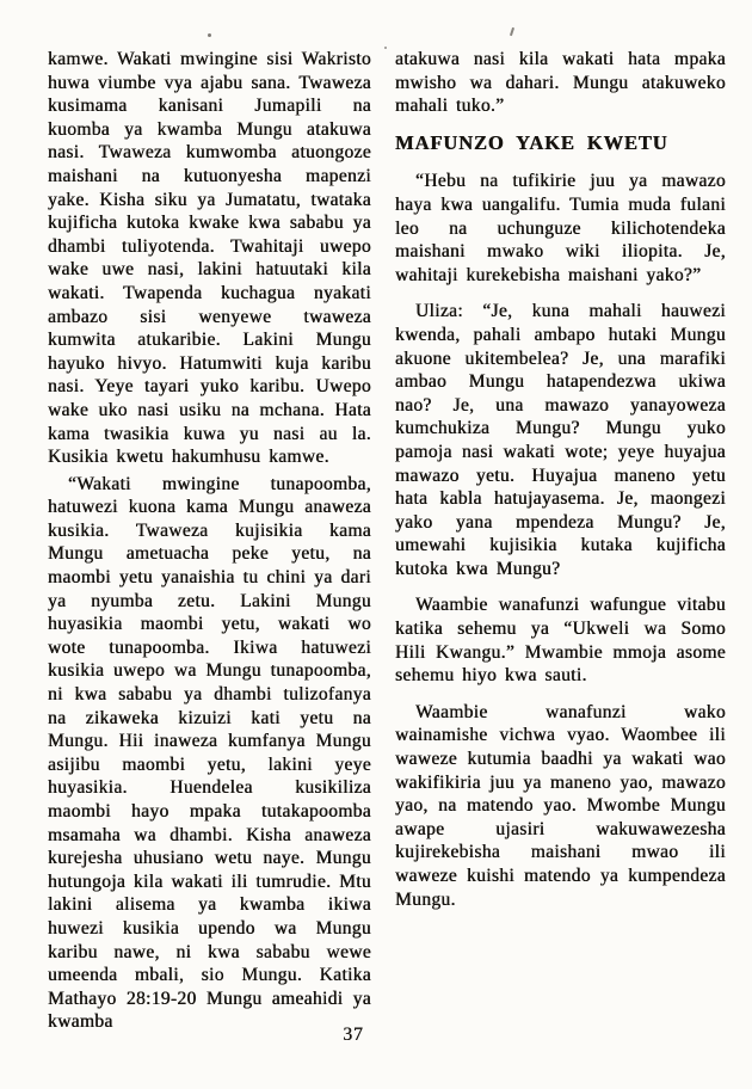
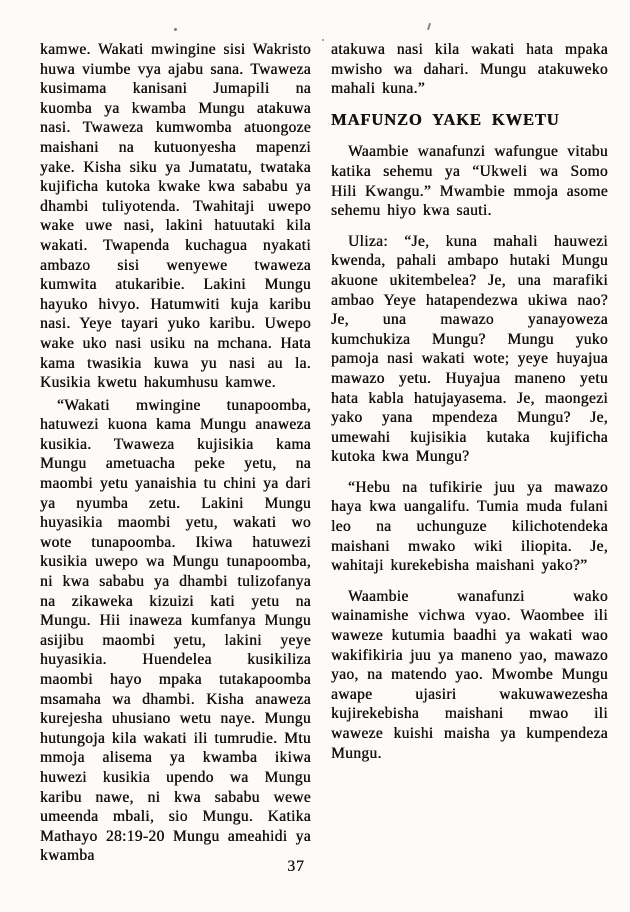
  kamwe. Wakati mwingine sisi Wakristo huwa viumbe vya ajabu sana. Twaweza kusimama kanisani Jumapili na kuomba ya kwamba Mungu atakuwa nasi. Twaweza kumwomba atuongoze maishani na kutuonyesha mapenzi yake. Kisha siku ya Jumatatu, twataka kujificha kutoka kwake kwa sababu ya dhambi tuliyotenda. Twahitaji uwepo wake uwe nasi, lakini hatuutaki kila wakati. Twapenda kuchagua nyakati ambazo sisi wenyewe twaweza kumwita atukaribie. Lakini Mungu hayuko hivyo. Hatumwiti kuja karibu nasi. Yeye tayari yuko karibu. Uwepo wake uko nasi usiku na mchana. Hata kama twasikia kuwa yu nasi au la. Kusikia kwetu hakumhusu kamwe.
- “Wakati mwingine tunapoomba, hatuwezi kuona kama Mungu anaweza kusikia. Twaweza kujisikia kama Mungu ametuacha peke yetu, na maombi yetu yanaishia tu chini ya dari ya nyumba zetu. Lakini Mungu huyasikia maombi yetu, wakati wo wote tunapoomba. Ikiwa hatuwezi kusikia uwepo wa Mungu tunapoomba, ni kwa sababu ya dhambi tulizofanya na zikaweka kizuizi kati yetu na Mungu. Hii inaweza kumfanya Mungu asijibu maombi yetu, lakini yeye huyasikia. Huendelea kusikiliza maombi hayo mpaka tutakapoomba msamaha wa dhambi. Kisha anaweza kurejesha uhusiano wetu naye. Mungu hutungoja kila wakati ili tumrudie. Mtu lakini alisema ya kwamba ikiwa huwezi kusikia upendo wa Mungu karibu nawe, ni kwa sababu wewe umeenda mbali, sio Mungu. Katika Mathayo 28:19-20 Mungu ameahidi ya kwamba
+ “Wakati mwingine tunapoomba, hatuwezi kuona kama Mungu anaweza kusikia. Twaweza kujisikia kama Mungu ametuacha peke yetu, na maombi yetu yanaishia tu chini ya dari ya nyumba zetu. Lakini Mungu huyasikia maombi yetu, wakati wo wote tunapoomba. Ikiwa hatuwezi kusikia uwepo wa Mungu tunapoomba, ni kwa sababu ya dhambi tulizofanya na zikaweka kizuizi kati yetu na Mungu. Hii inaweza kumfanya Mungu asijibu maombi yetu, lakini yeye huyasikia. Huendelea kusikiliza maombi hayo mpaka tutakapoomba msamaha wa dhambi. Kisha anaweza kurejesha uhusiano wetu naye. Mungu hutungoja kila wakati ili tumrudie. Mtu mmoja alisema ya kwamba ikiwa huwezi kusikia upendo wa Mungu karibu nawe, ni kwa sababu wewe umeenda mbali, sio Mungu. Katika Mathayo 28:19-20 Mungu ameahidi ya kwamba
- atakuwa nasi kila wakati hata mpaka mwisho wa dahari. Mungu atakuweko mahali tuko.”
+ atakuwa nasi kila wakati hata mpaka mwisho wa dahari. Mungu atakuweko mahali kuna.”
  MAFUNZO YAKE KWETU
- “Hebu na tufikirie juu ya mawazo haya kwa uangalifu. Tumia muda fulani leo na uchunguze kilichotendeka maishani mwako wiki iliopita. Je, wahitaji kurekebisha maishani yako?”
+ Waambie wanafunzi wafungue vitabu katika sehemu ya “Ukweli wa Somo Hili Kwangu.” Mwambie mmoja asome sehemu hiyo kwa sauti.
- Uliza: “Je, kuna mahali hauwezi kwenda, pahali ambapo hutaki Mungu akuone ukitembelea? Je, una marafiki ambao Mungu hatapendezwa ukiwa nao? Je, una mawazo yanayoweza kumchukiza Mungu? Mungu yuko pamoja nasi wakati wote; yeye huyajua mawazo yetu. Huyajua maneno yetu hata kabla hatujayasema. Je, maongezi yako yana mpendeza Mungu? Je, umewahi kujisikia kutaka kujificha kutoka kwa Mungu?
+ Uliza: “Je, kuna mahali hauwezi kwenda, pahali ambapo hutaki Mungu akuone ukitembelea? Je, una marafiki ambao Yeye hatapendezwa ukiwa nao? Je, una mawazo yanayoweza kumchukiza Mungu? Mungu yuko pamoja nasi wakati wote; yeye huyajua mawazo yetu. Huyajua maneno yetu hata kabla hatujayasema. Je, maongezi yako yana mpendeza Mungu? Je, umewahi kujisikia kutaka kujificha kutoka kwa Mungu?
- Waambie wanafunzi wafungue vitabu katika sehemu ya “Ukweli wa Somo Hili Kwangu.” Mwambie mmoja asome sehemu hiyo kwa sauti.
+ “Hebu na tufikirie juu ya mawazo haya kwa uangalifu. Tumia muda fulani leo na uchunguze kilichotendeka maishani mwako wiki iliopita. Je, wahitaji kurekebisha maishani yako?”
- Waambie wanafunzi wako wainamishe vichwa vyao. Waombee ili waweze kutumia baadhi ya wakati wao wakifikiria juu ya maneno yao, mawazo yao, na matendo yao. Mwombe Mungu awape ujasiri wakuwawezesha kujirekebisha maishani mwao ili waweze kuishi matendo ya kumpendeza Mungu.
+ Waambie wanafunzi wako wainamishe vichwa vyao. Waombee ili waweze kutumia baadhi ya wakati wao wakifikiria juu ya maneno yao, mawazo yao, na matendo yao. Mwombe Mungu awape ujasiri wakuwawezesha kujirekebisha maishani mwao ili waweze kuishi maisha ya kumpendeza Mungu.
  37
